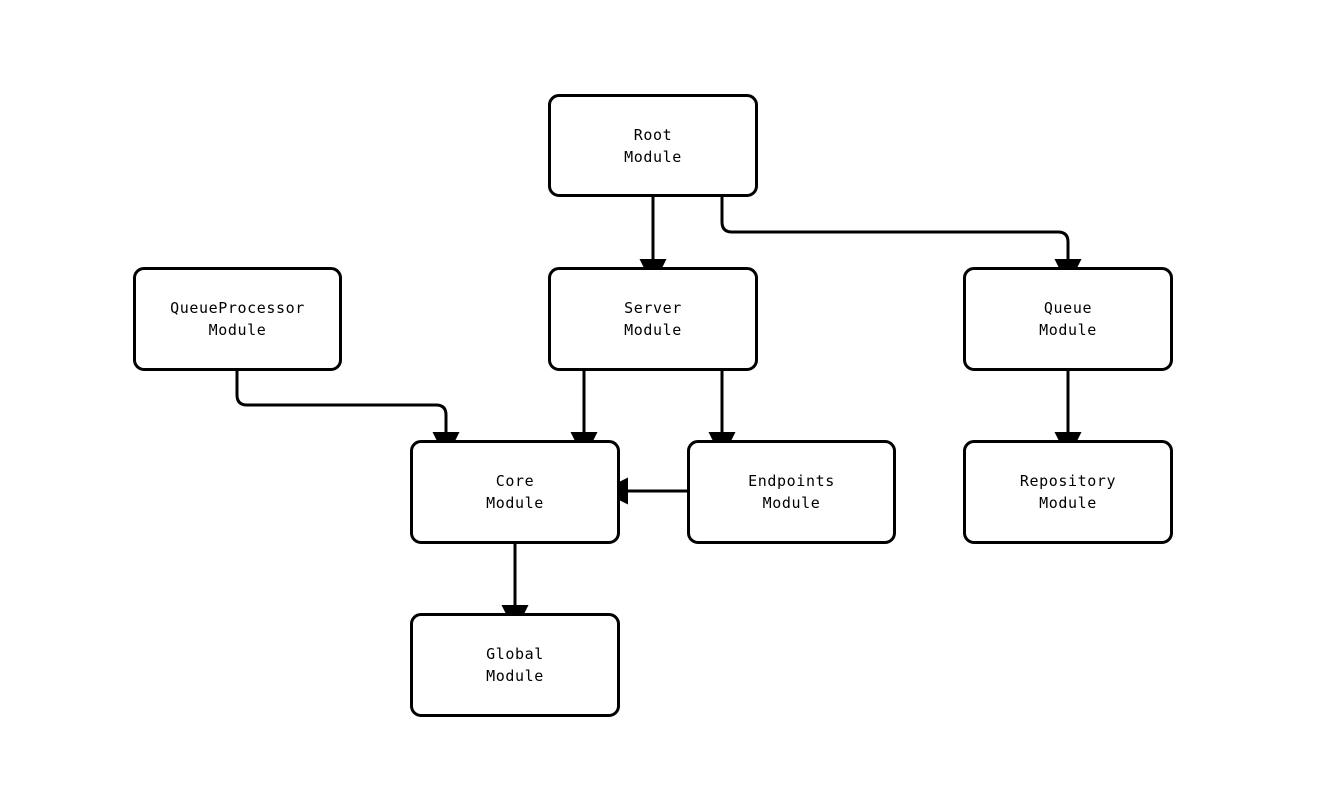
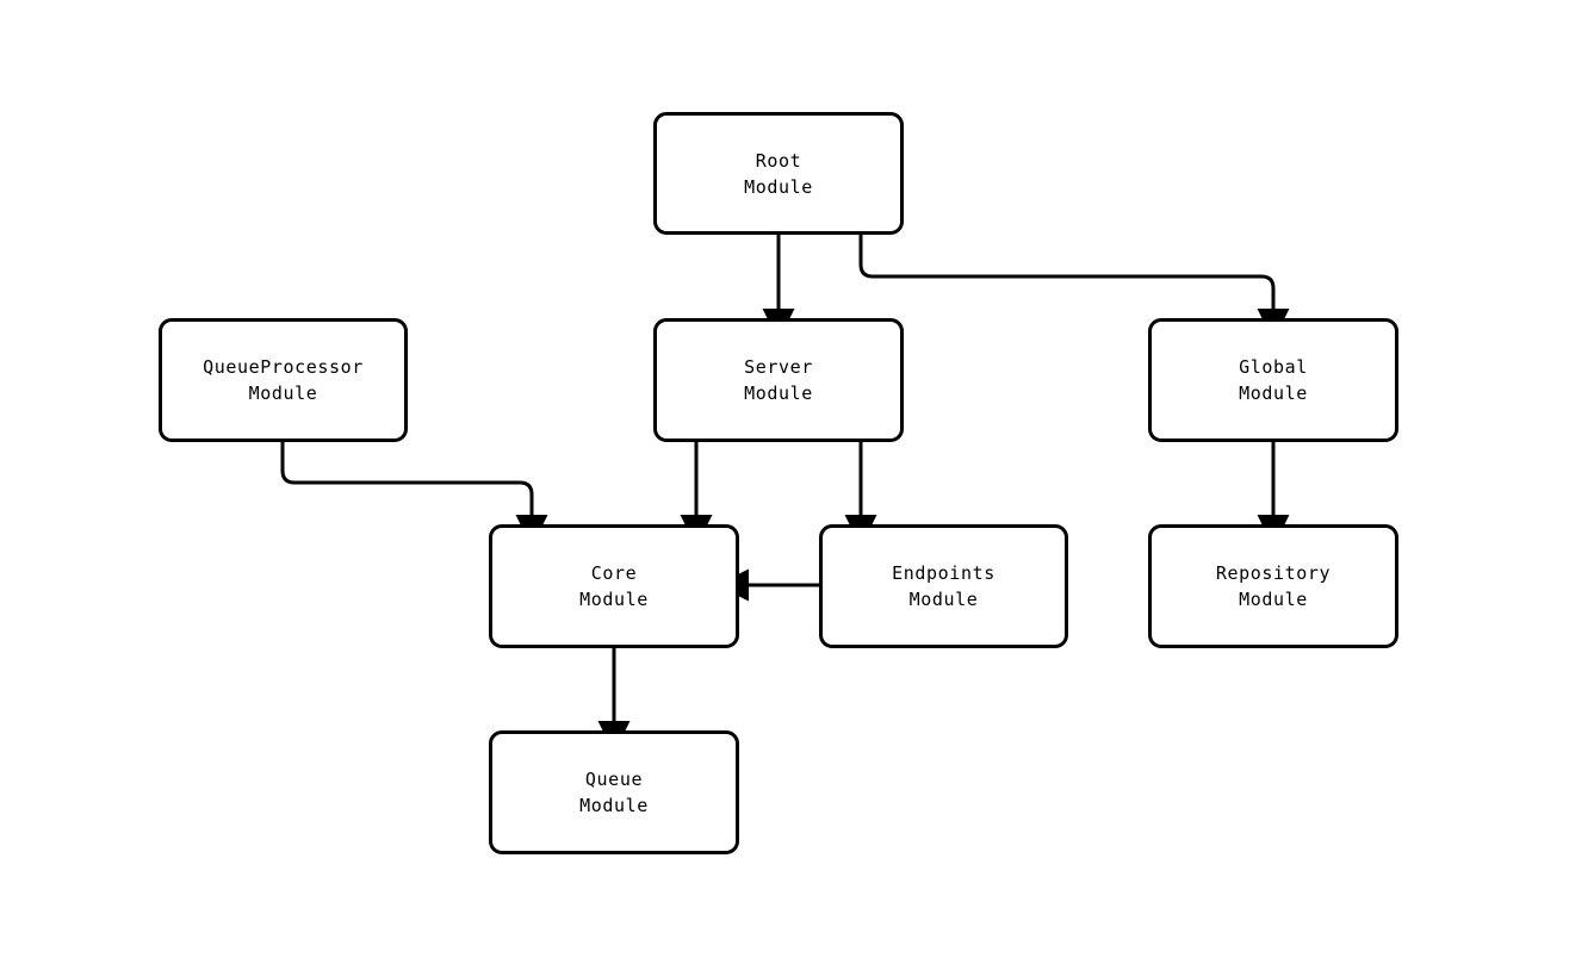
  Root
  Module
  QueueProcessor
  Module
  Server
  Module
- Queue
+ Global
  Module
  Core
  Module
  Endpoints
  Module
  Repository
  Module
- Global
+ Queue
  Module
